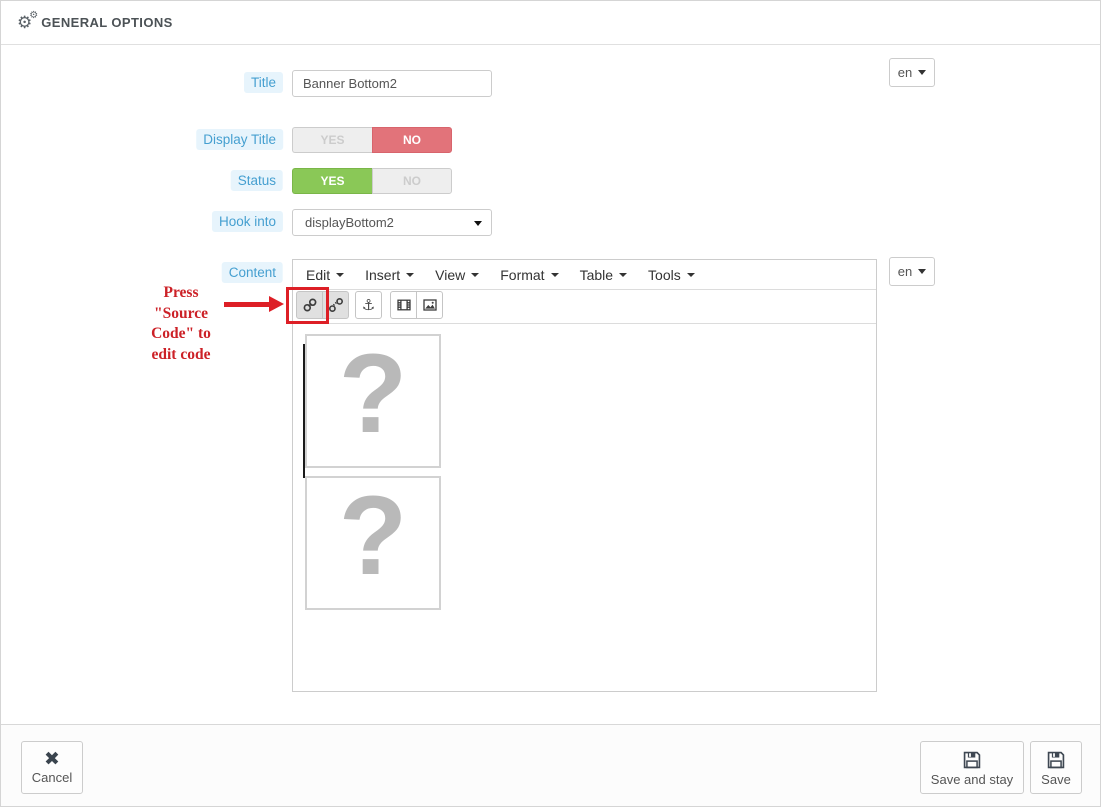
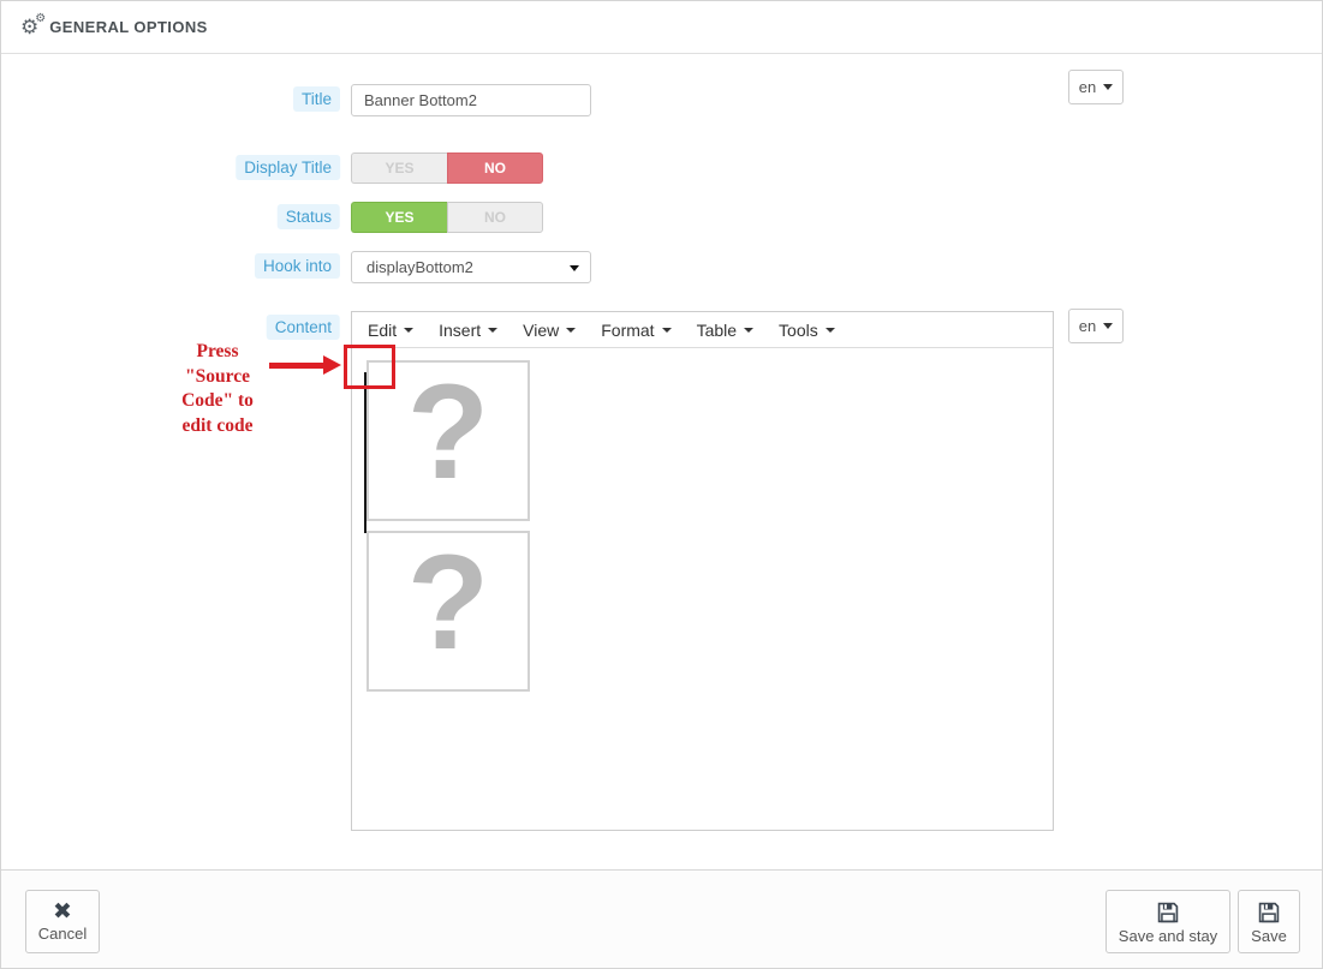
  ⚙
  ⚙
  GENERAL OPTIONS
  Title
  Banner Bottom2
  en
  Display Title
  YES
  NO
  Status
  YES
  NO
  Hook into
  displayBottom2
  Content
  en
  Edit
  Insert
  View
  Format
  Table
  Tools
- ⚓
  ?
  ?
  Press
  "Source
  Code" to
  edit code
  ✖
  Cancel
  Save and stay
  Save
